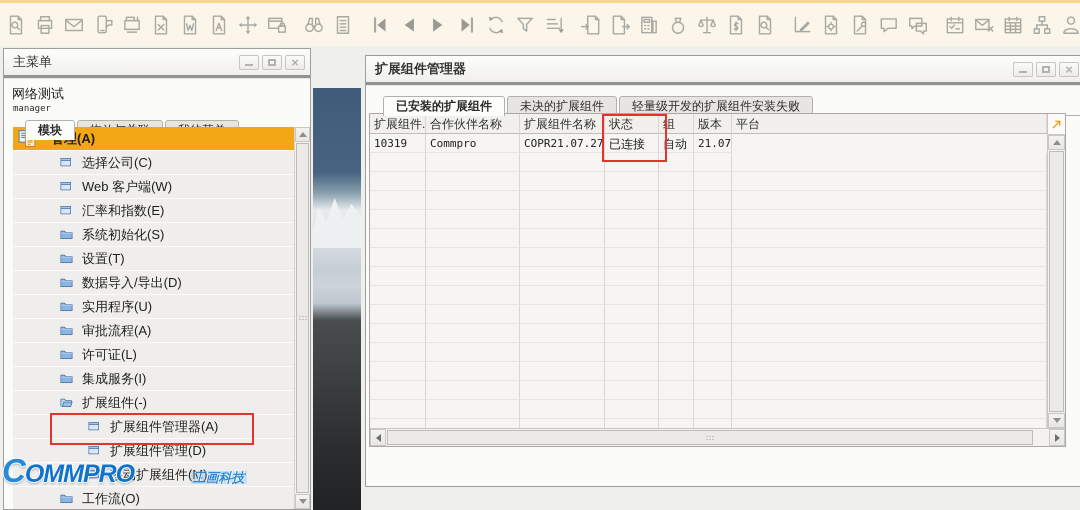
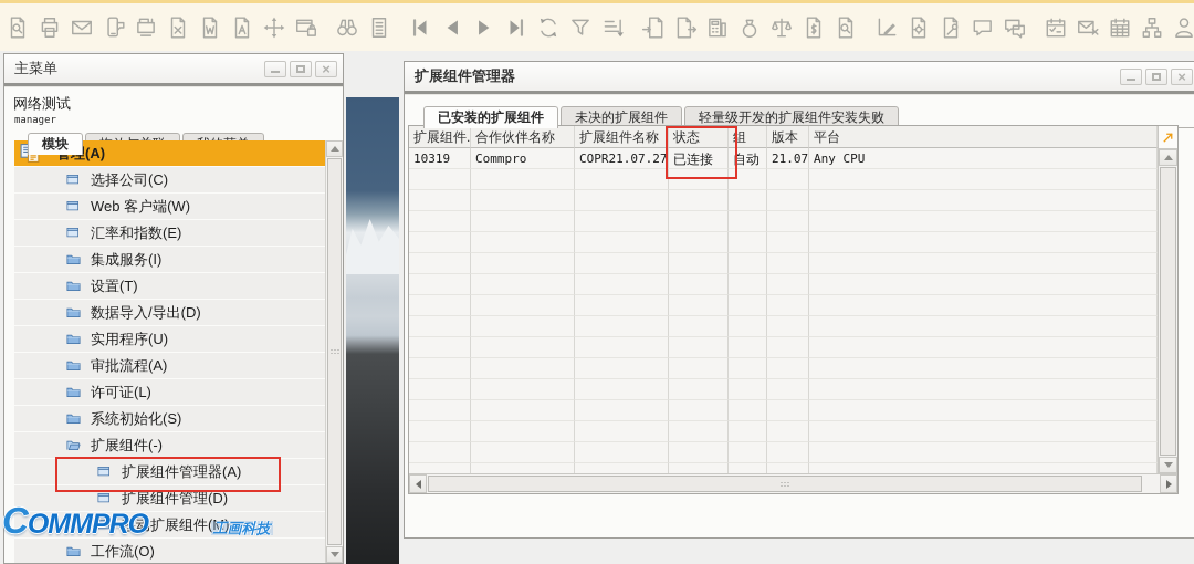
  主菜单
  网络测试
  manager
  选择公司(C)
  Web 客户端(W)
  汇率和指数(E)
- 系统初始化(S)
+ 集成服务(I)
  设置(T)
  数据导入/导出(D)
  实用程序(U)
  审批流程(A)
  许可证(L)
- 集成服务(I)
+ 系统初始化(S)
  扩展组件(-)
  扩展组件管理器(A)
  扩展组件管理(D)
  移动扩展组件(M)
  工作流(O)
  扩展组件管理器
  已安装的扩展组件 未决的扩展组件 轻量级开发的扩展组件安装失败
  扩展组件.
  合作伙伴名称
  扩展组件名称
  状态
  组
  版本
  平台
  10319
  Commpro
  COPR21.07.27
  已连接
  自动
+ Any CPU
  COMMPRO 工画科技
